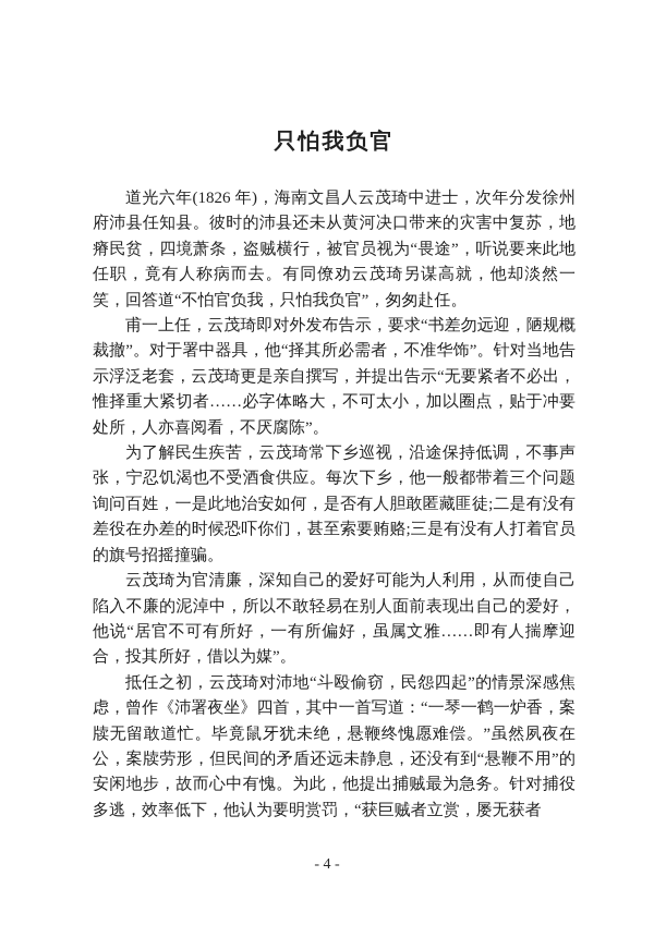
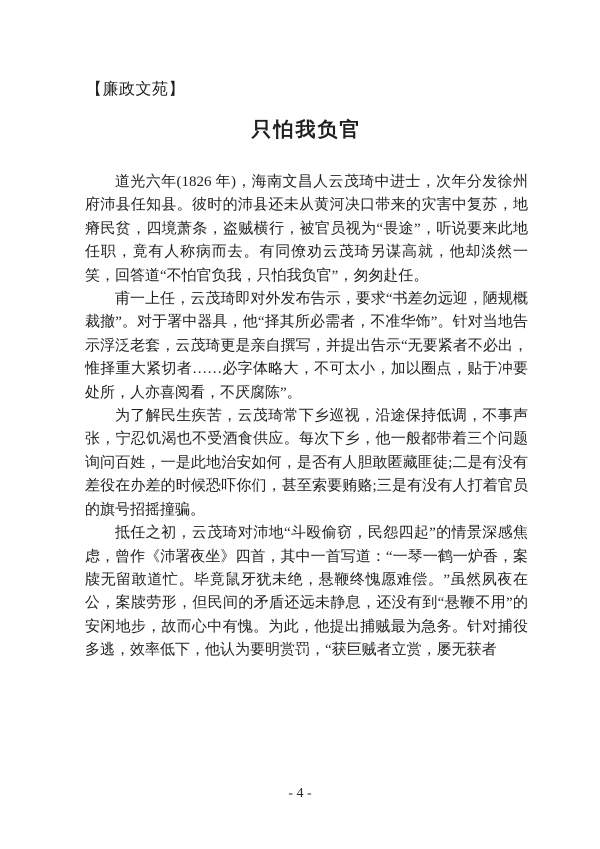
+ 【廉政文苑】
  只怕我负官
  道光六年(1826 年)，海南文昌人云茂琦中进士，次年分发徐州府沛县任知县。彼时的沛县还未从黄河决口带来的灾害中复苏，地瘠民贫，四境萧条，盗贼横行，被官员视为“畏途”，听说要来此地任职，竟有人称病而去。有同僚劝云茂琦另谋高就，他却淡然一笑，回答道“不怕官负我，只怕我负官”，匆匆赴任。
  甫一上任，云茂琦即对外发布告示，要求“书差勿远迎，陋规概裁撤”。对于署中器具，他“择其所必需者，不准华饰”。针对当地告示浮泛老套，云茂琦更是亲自撰写，并提出告示“无要紧者不必出，惟择重大紧切者……必字体略大，不可太小，加以圈点，贴于冲要处所，人亦喜阅看，不厌腐陈”。
  为了解民生疾苦，云茂琦常下乡巡视，沿途保持低调，不事声张，宁忍饥渴也不受酒食供应。每次下乡，他一般都带着三个问题询问百姓，一是此地治安如何，是否有人胆敢匿藏匪徒;二是有没有差役在办差的时候恐吓你们，甚至索要贿赂;三是有没有人打着官员的旗号招摇撞骗。
- 云茂琦为官清廉，深知自己的爱好可能为人利用，从而使自己陷入不廉的泥淖中，所以不敢轻易在别人面前表现出自己的爱好，他说“居官不可有所好，一有所偏好，虽属文雅……即有人揣摩迎合，投其所好，借以为媒”。
  抵任之初，云茂琦对沛地“斗殴偷窃，民怨四起”的情景深感焦虑，曾作《沛署夜坐》四首，其中一首写道：“一琴一鹤一炉香，案牍无留敢道忙。毕竟鼠牙犹未绝，悬鞭终愧愿难偿。”虽然夙夜在公，案牍劳形，但民间的矛盾还远未静息，还没有到“悬鞭不用”的安闲地步，故而心中有愧。为此，他提出捕贼最为急务。针对捕役多逃，效率低下，他认为要明赏罚，“获巨贼者立赏，屡无获者
  - 4 -
